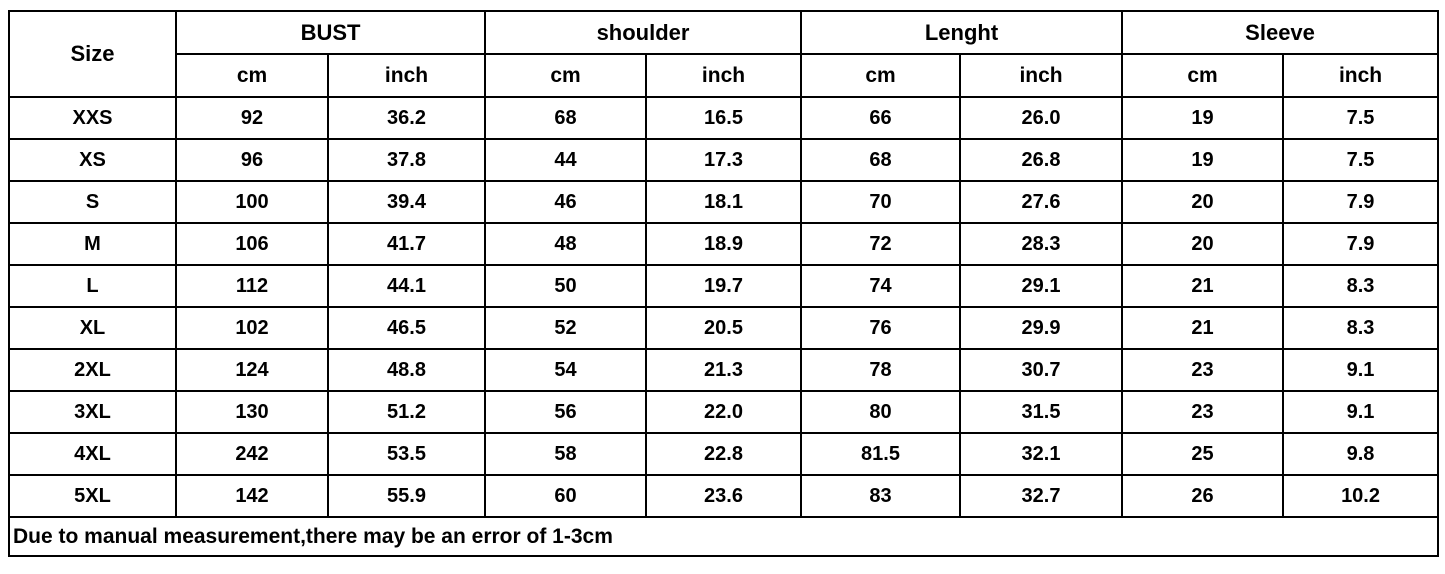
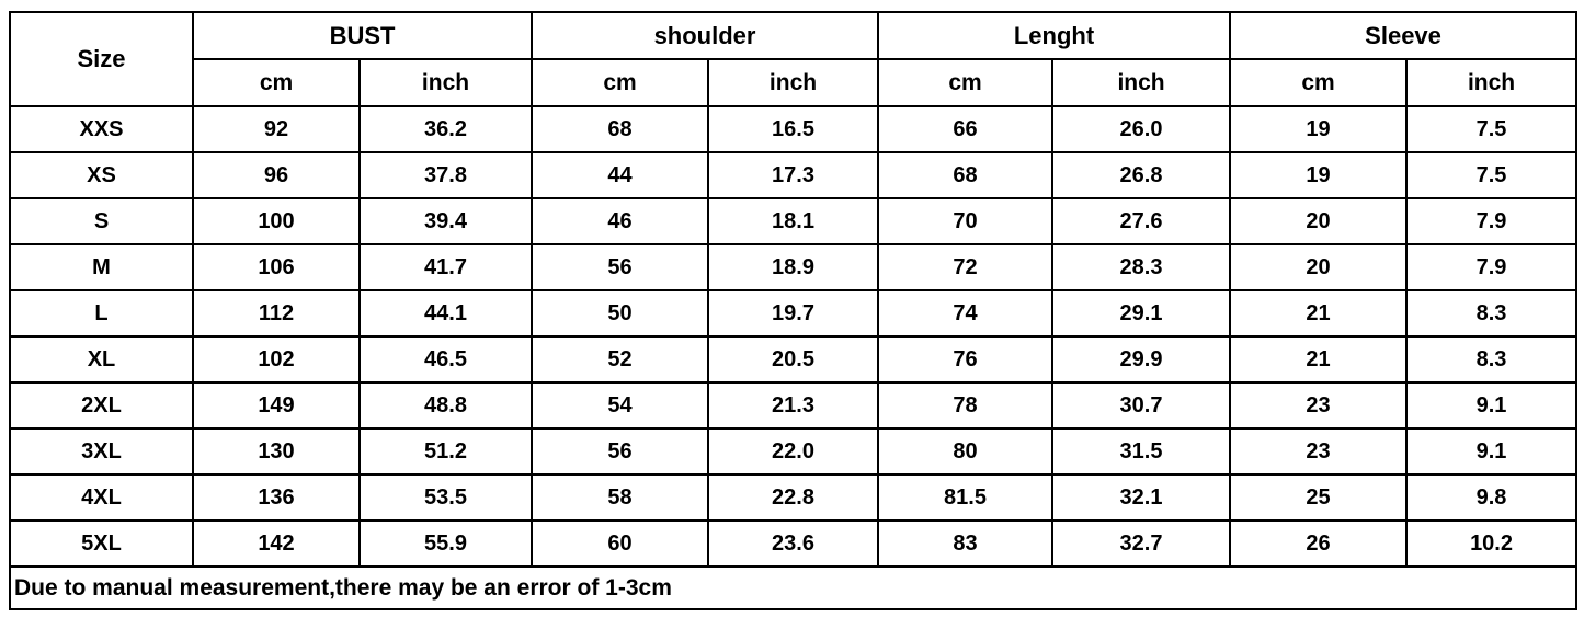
  Size	BUST	shoulder	Lenght	Sleeve
  cm	inch	cm	inch	cm	inch	cm	inch
  XXS	92	36.2	68	16.5	66	26.0	19	7.5
  XS	96	37.8	44	17.3	68	26.8	19	7.5
  S	100	39.4	46	18.1	70	27.6	20	7.9
- M	106	41.7	48	18.9	72	28.3	20	7.9
+ M	106	41.7	56	18.9	72	28.3	20	7.9
  L	112	44.1	50	19.7	74	29.1	21	8.3
  XL	102	46.5	52	20.5	76	29.9	21	8.3
- 2XL	124	48.8	54	21.3	78	30.7	23	9.1
+ 2XL	149	48.8	54	21.3	78	30.7	23	9.1
  3XL	130	51.2	56	22.0	80	31.5	23	9.1
- 4XL	242	53.5	58	22.8	81.5	32.1	25	9.8
+ 4XL	136	53.5	58	22.8	81.5	32.1	25	9.8
  5XL	142	55.9	60	23.6	83	32.7	26	10.2
  Due to manual measurement,there may be an error of 1-3cm
